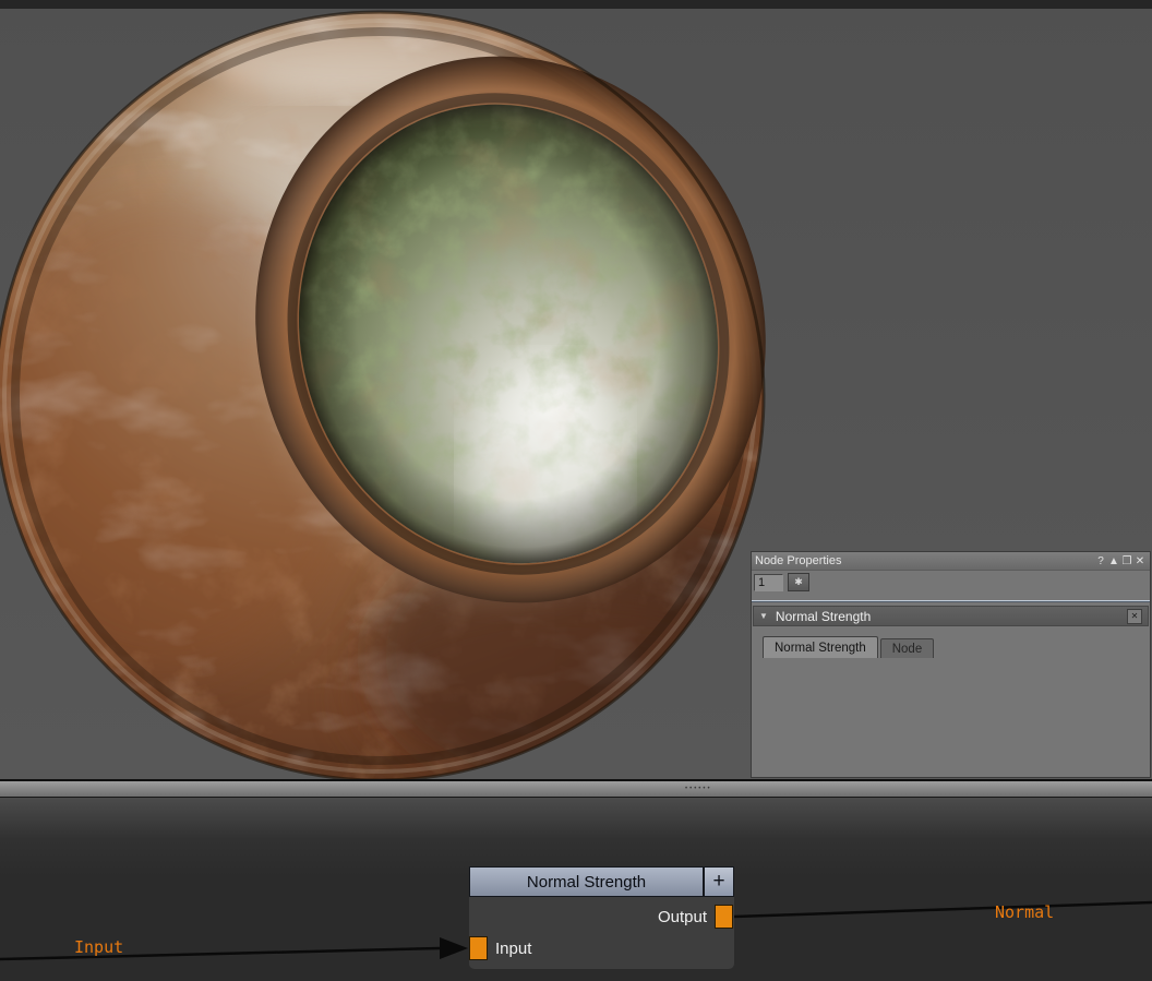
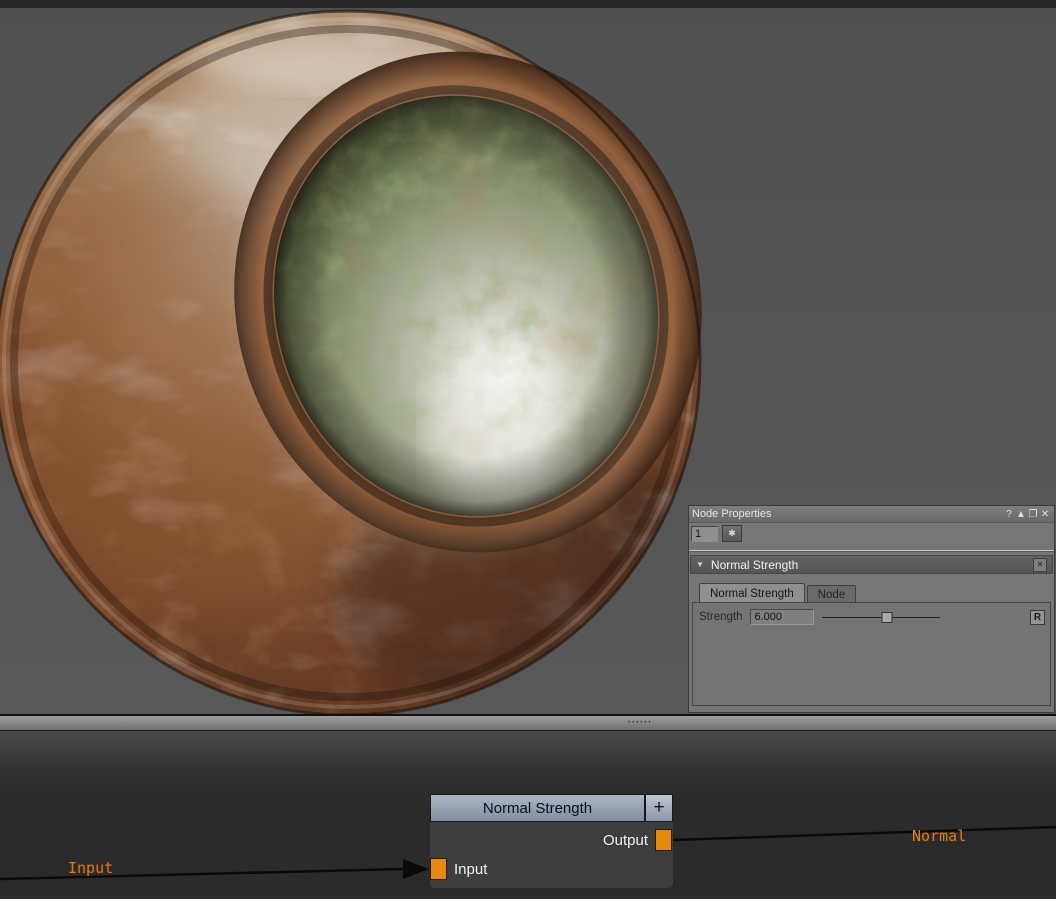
  Node Properties
  ?
  ▲
  ❐
  ✕
  1
  ✱
  ▼
  Normal Strength
  ✕
  Normal Strength
  Node
+ Strength
+ 6.000
+ R
  Normal Strength
  +
  Output
  Input
  Input
  Normal
